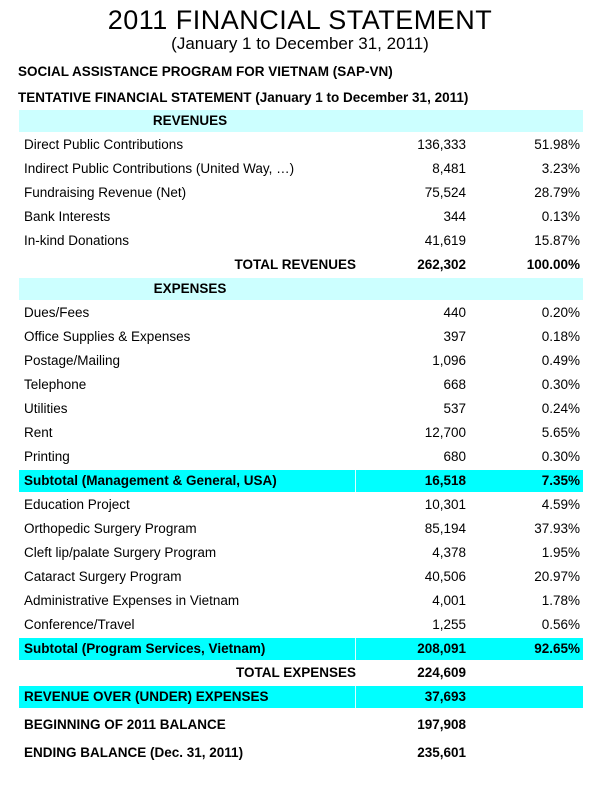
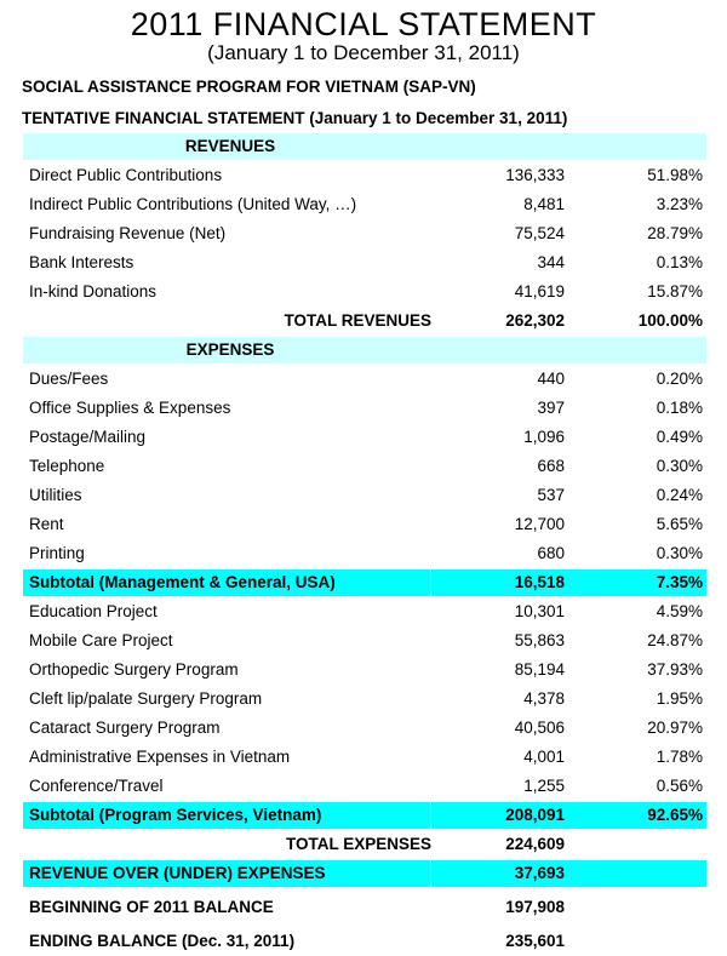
  2011 FINANCIAL STATEMENT
  (January 1 to December 31, 2011)
  SOCIAL ASSISTANCE PROGRAM FOR VIETNAM (SAP-VN)
  TENTATIVE FINANCIAL STATEMENT (January 1 to December 31, 2011)
  REVENUES
  Direct Public Contributions
  136,333
  51.98%
  Indirect Public Contributions (United Way, …)
  8,481
  3.23%
  Fundraising Revenue (Net)
  75,524
  28.79%
  Bank Interests
  344
  0.13%
  In-kind Donations
  41,619
  15.87%
  TOTAL REVENUES
  262,302
  100.00%
  EXPENSES
  Dues/Fees
  440
  0.20%
  Office Supplies & Expenses
  397
  0.18%
  Postage/Mailing
  1,096
  0.49%
  Telephone
  668
  0.30%
  Utilities
  537
  0.24%
  Rent
  12,700
  5.65%
  Printing
  680
  0.30%
  Subtotal (Management & General, USA)
  16,518
  7.35%
  Education Project
  10,301
  4.59%
+ Mobile Care Project
+ 55,863
+ 24.87%
  Orthopedic Surgery Program
  85,194
  37.93%
  Cleft lip/palate Surgery Program
  4,378
  1.95%
  Cataract Surgery Program
  40,506
  20.97%
  Administrative Expenses in Vietnam
  4,001
  1.78%
  Conference/Travel
  1,255
  0.56%
  Subtotal (Program Services, Vietnam)
  208,091
  92.65%
  TOTAL EXPENSES
  224,609
  REVENUE OVER (UNDER) EXPENSES
  37,693
  BEGINNING OF 2011 BALANCE
  197,908
  ENDING BALANCE (Dec. 31, 2011)
  235,601
